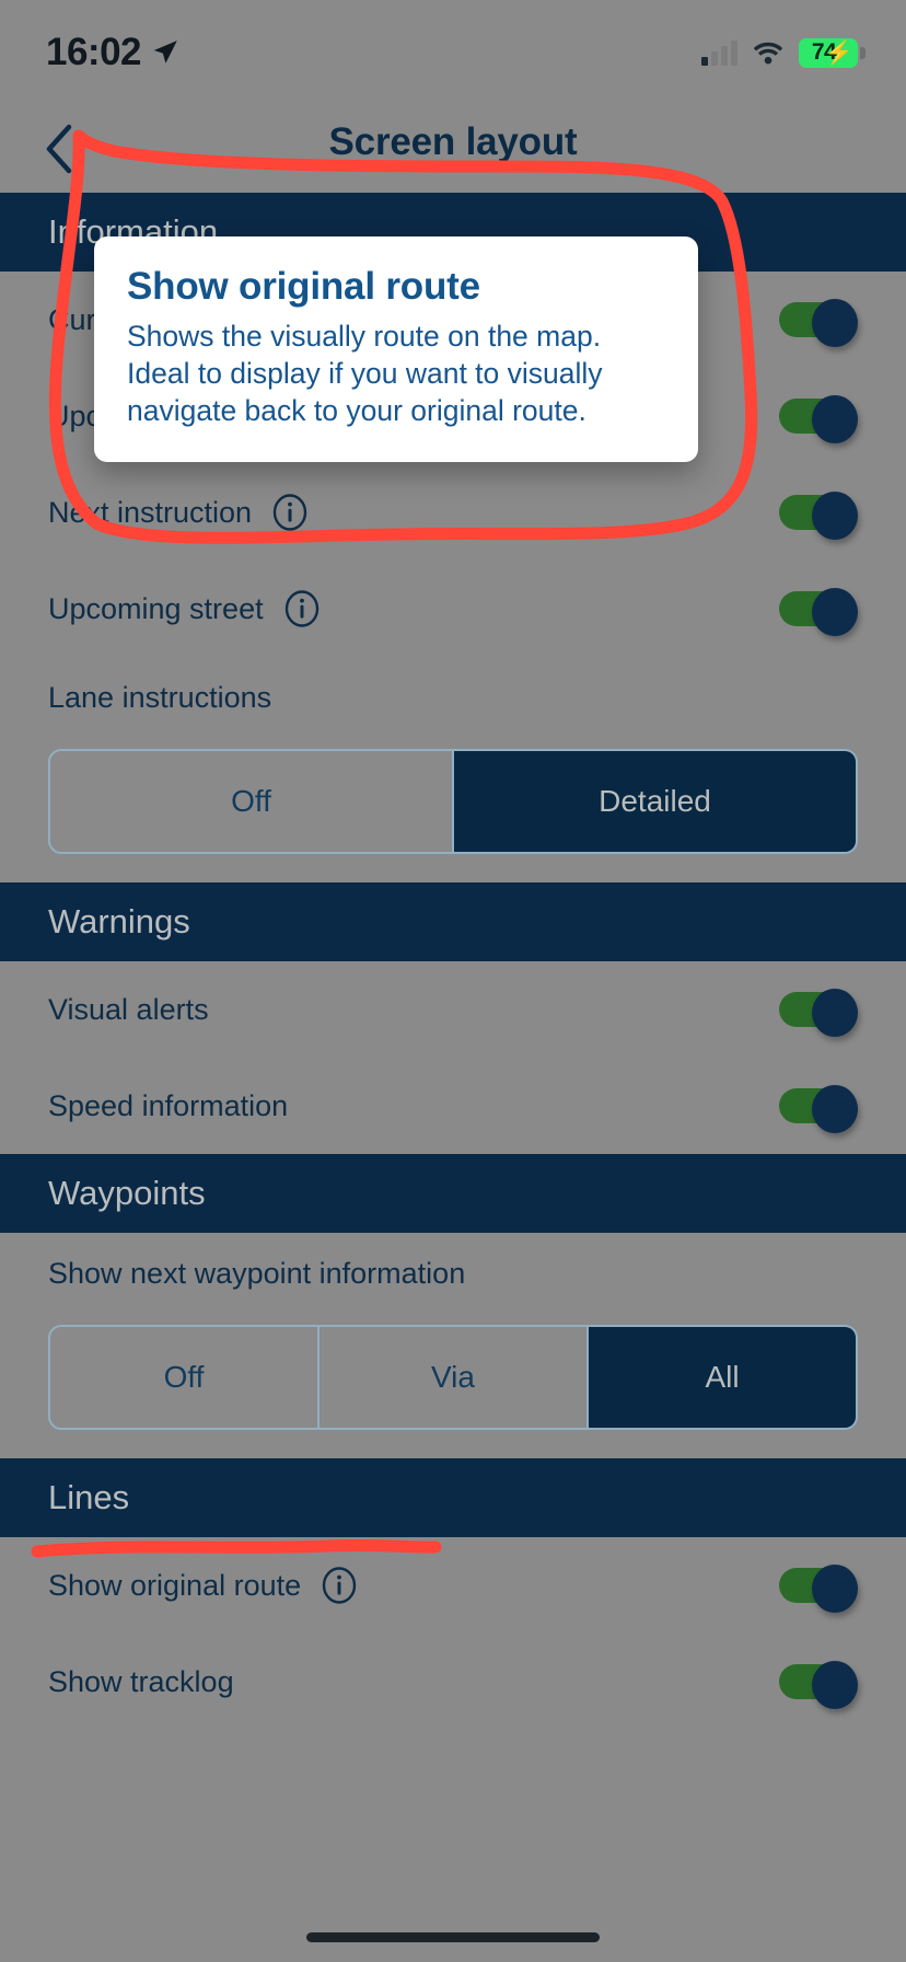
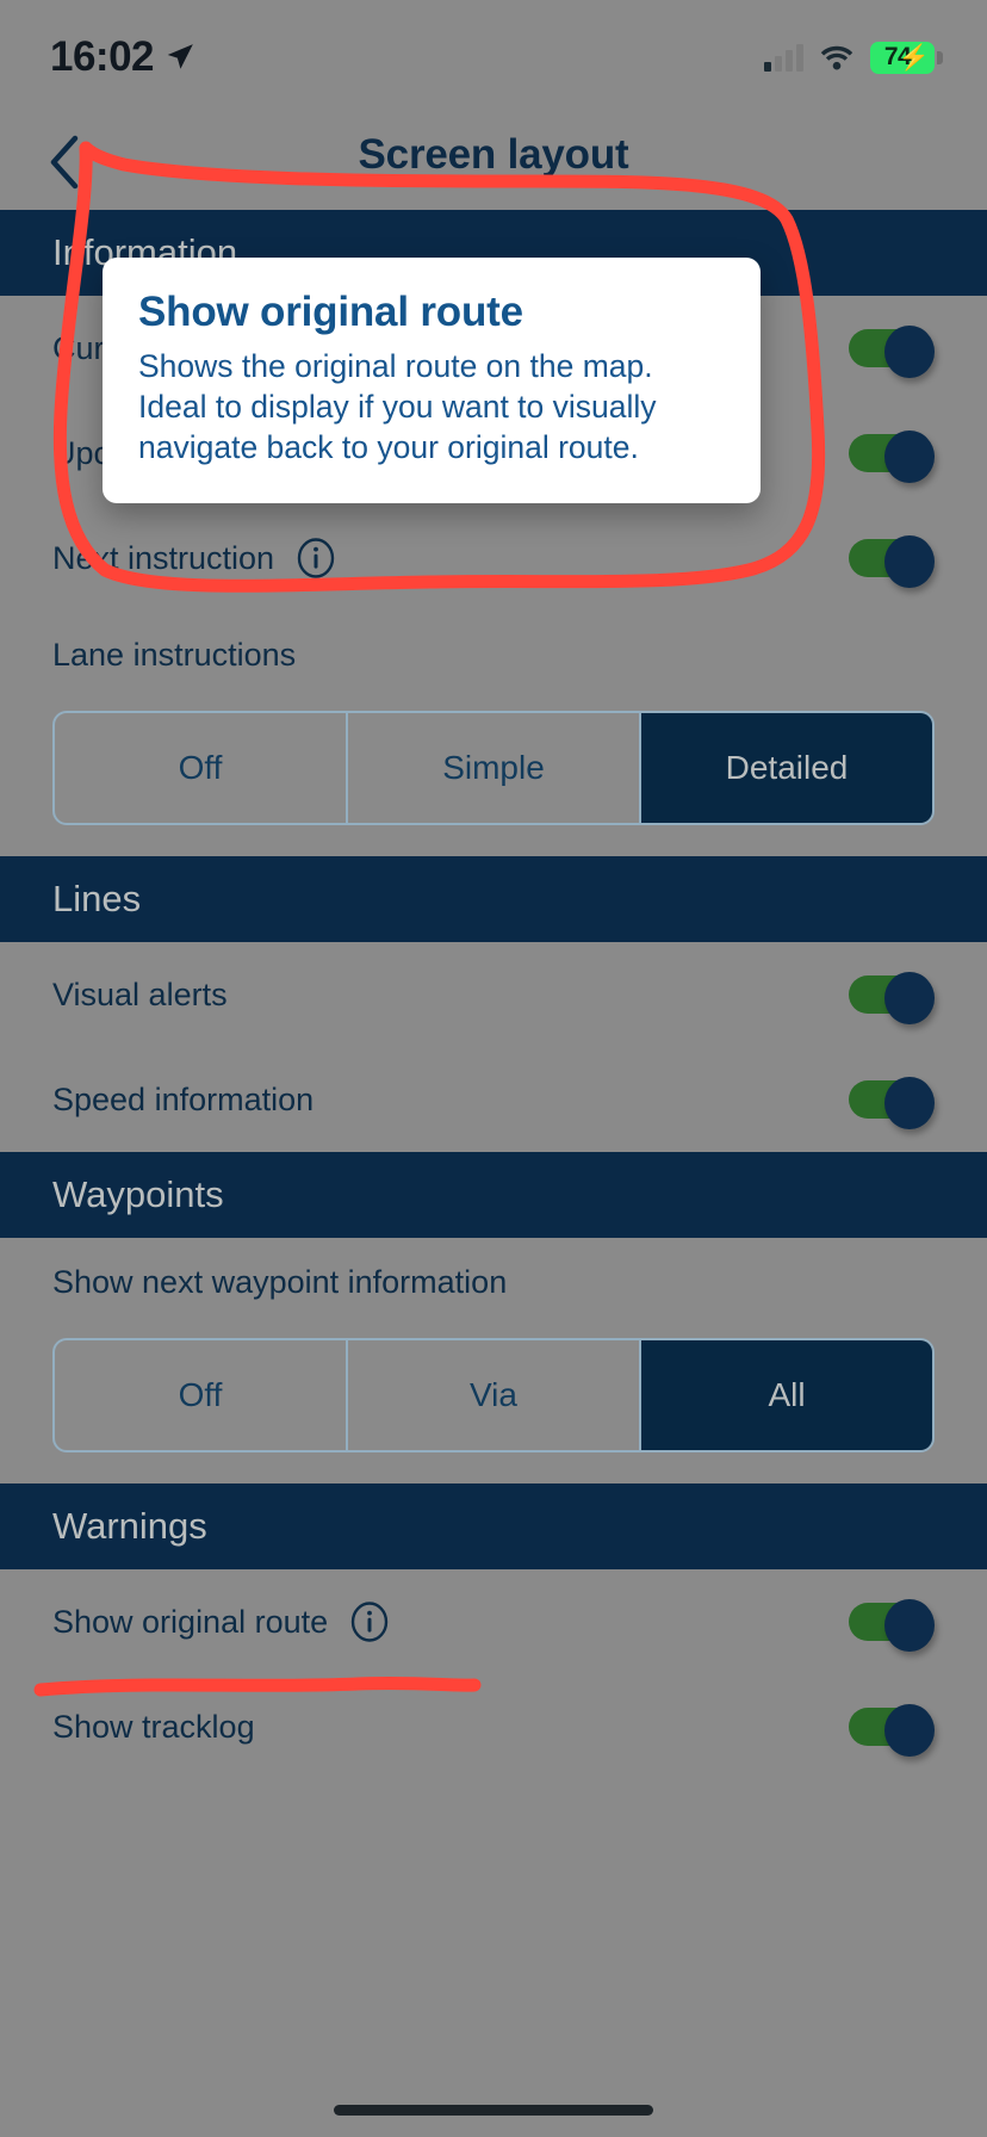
  16:02
  74
  ⚡
  Screen layout
  Iformation
  Nxt instruction
- Upcoming street
  Lane instructions
  Off
+ Simple
  Detailed
- Warnings
+ Lines
  Visual alerts
  Speed information
  Waypoints
  Show next waypoint information
  Off
  Via
  All
- Lines
+ Warnings
  Show original route
  Show tracklog
  Show original route
- Shows the visually route on the map. Ideal to display if you want to visually navigate back to your original route.
+ Shows the original route on the map. Ideal to display if you want to visually navigate back to your original route.
